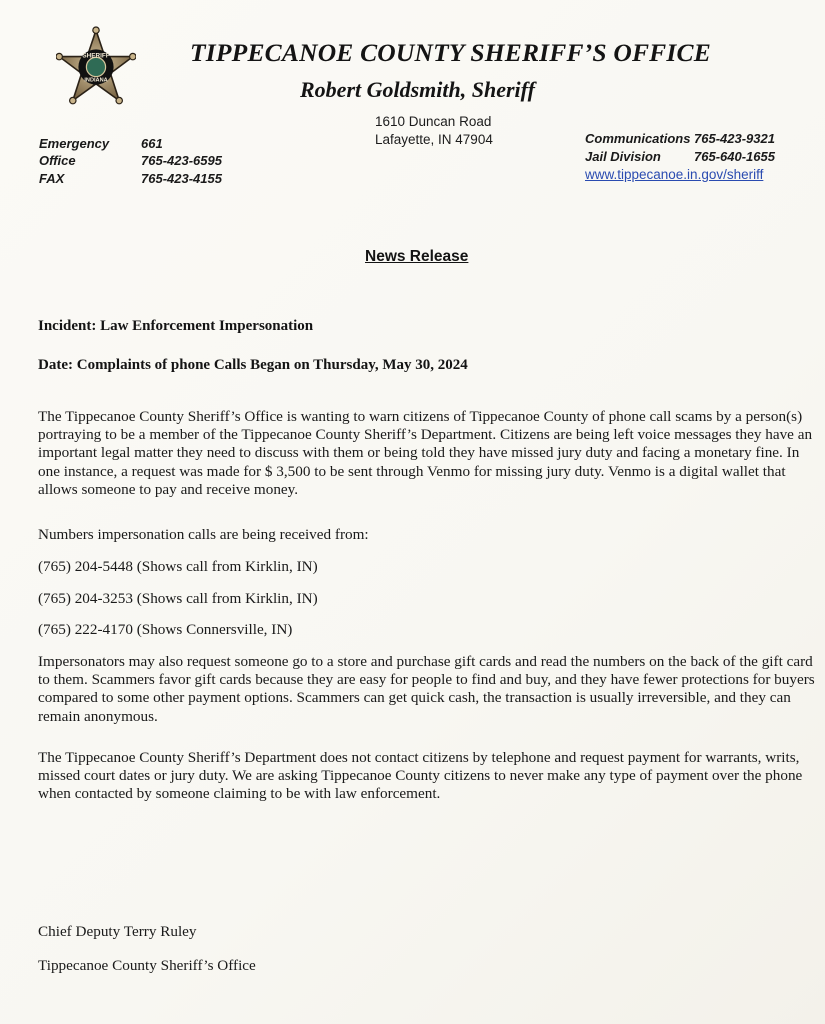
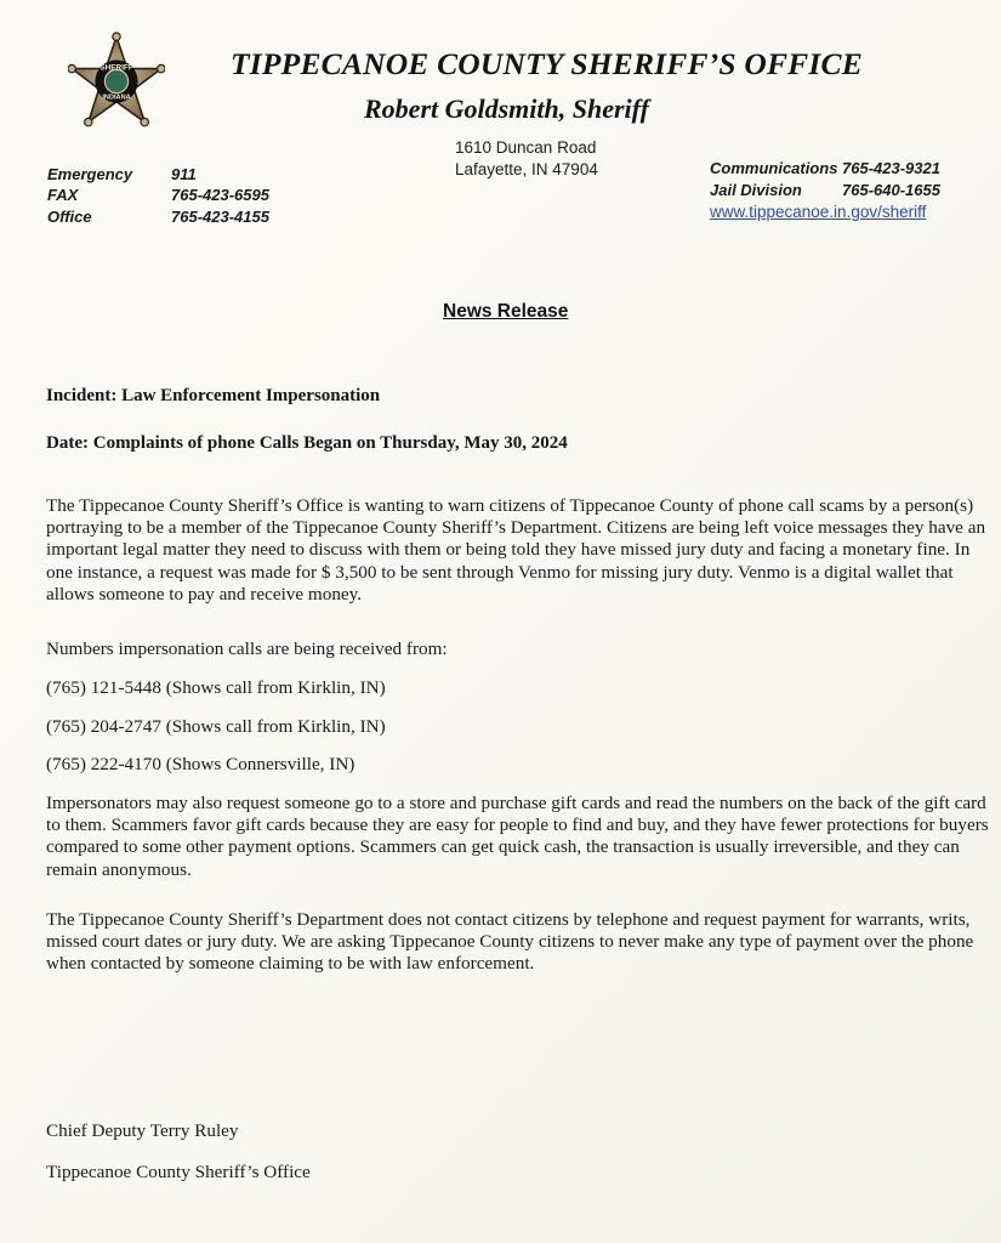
  TIPPECANOE COUNTY SHERIFF’S OFFICE
  Robert Goldsmith, Sheriff
  1610 Duncan Road
  Lafayette, IN 47904
  Emergency
- 661
+ 911
- Office
+ FAX
  765-423-6595
- FAX
+ Office
  765-423-4155
  Communications
  765-423-9321
  Jail Division
  765-640-1655
  www.tippecanoe.in.gov/sheriff
  News Release
  Incident: Law Enforcement Impersonation
  Date: Complaints of phone Calls Began on Thursday, May 30, 2024
  The Tippecanoe County Sheriff’s Office is wanting to warn citizens of Tippecanoe County of phone call scams by a person(s) portraying to be a member of the Tippecanoe County Sheriff’s Department. Citizens are being left voice messages they have an important legal matter they need to discuss with them or being told they have missed jury duty and facing a monetary fine. In one instance, a request was made for $ 3,500 to be sent through Venmo for missing jury duty. Venmo is a digital wallet that allows someone to pay and receive money.
  Numbers impersonation calls are being received from:
- (765) 204-5448 (Shows call from Kirklin, IN)
+ (765) 121-5448 (Shows call from Kirklin, IN)
- (765) 204-3253 (Shows call from Kirklin, IN)
+ (765) 204-2747 (Shows call from Kirklin, IN)
  (765) 222-4170 (Shows Connersville, IN)
  Impersonators may also request someone go to a store and purchase gift cards and read the numbers on the back of the gift card to them. Scammers favor gift cards because they are easy for people to find and buy, and they have fewer protections for buyers compared to some other payment options. Scammers can get quick cash, the transaction is usually irreversible, and they can remain anonymous.
  The Tippecanoe County Sheriff’s Department does not contact citizens by telephone and request payment for warrants, writs, missed court dates or jury duty. We are asking Tippecanoe County citizens to never make any type of payment over the phone when contacted by someone claiming to be with law enforcement.
  Chief Deputy Terry Ruley
  Tippecanoe County Sheriff’s Office
